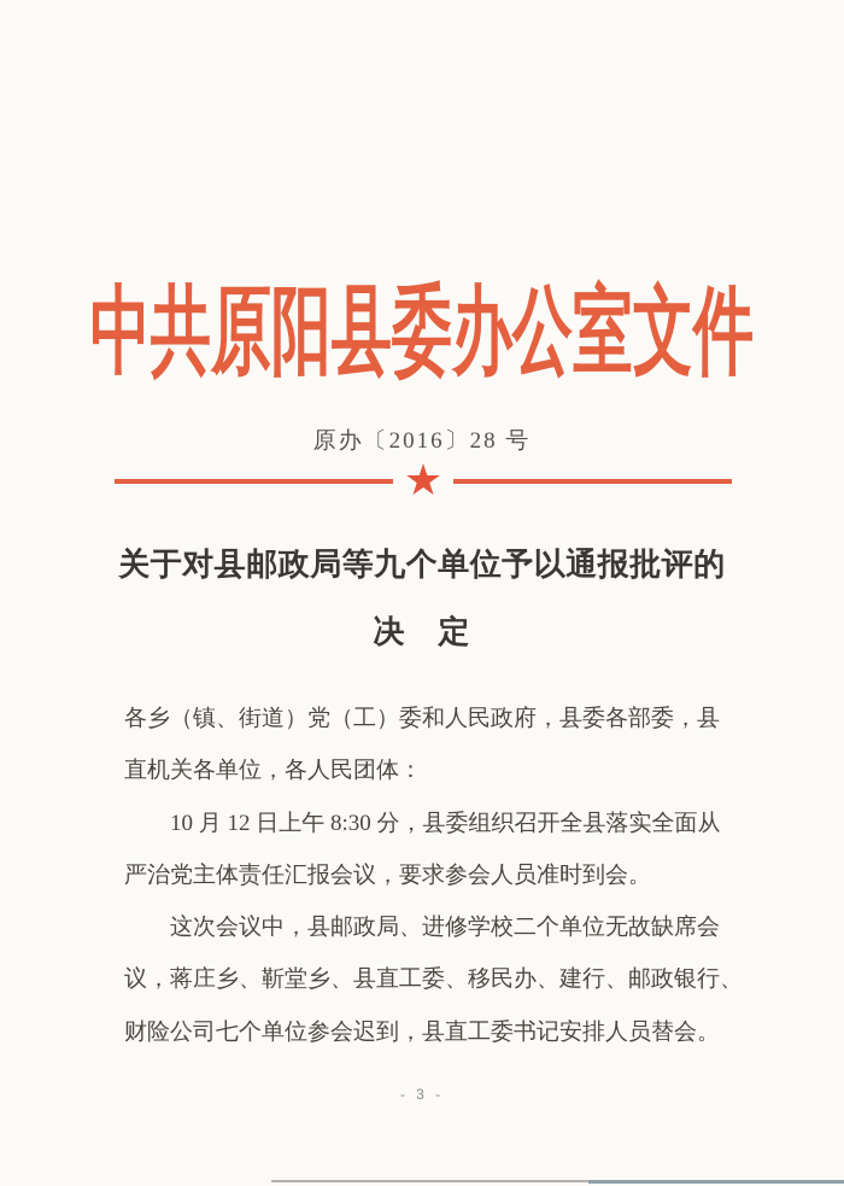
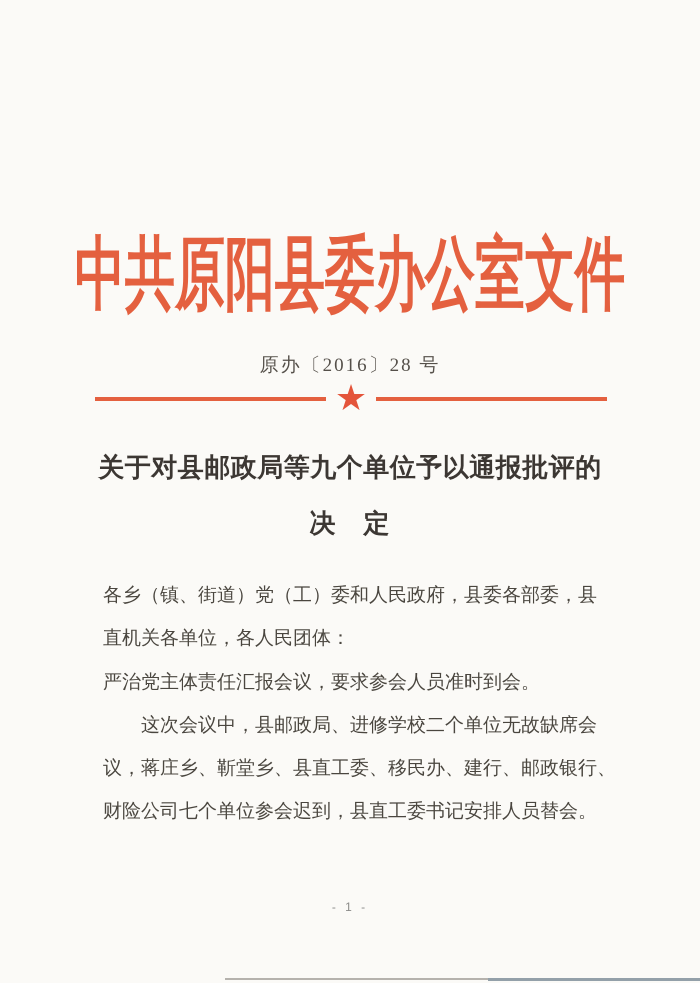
  中共原阳县委办公室文件
  原办〔2016〕28 号
  ★
  关于对县邮政局等九个单位予以通报批评的
  决 定
  各乡（镇、街道）党（工）委和人民政府，县委各部委，县
  直机关各单位，各人民团体：
- 10 月 12 日上午 8:30 分，县委组织召开全县落实全面从
  严治党主体责任汇报会议，要求参会人员准时到会。
  这次会议中，县邮政局、进修学校二个单位无故缺席会
  议，蒋庄乡、靳堂乡、县直工委、移民办、建行、邮政银行、
  财险公司七个单位参会迟到，县直工委书记安排人员替会。
- - 3 -
+ - 1 -
